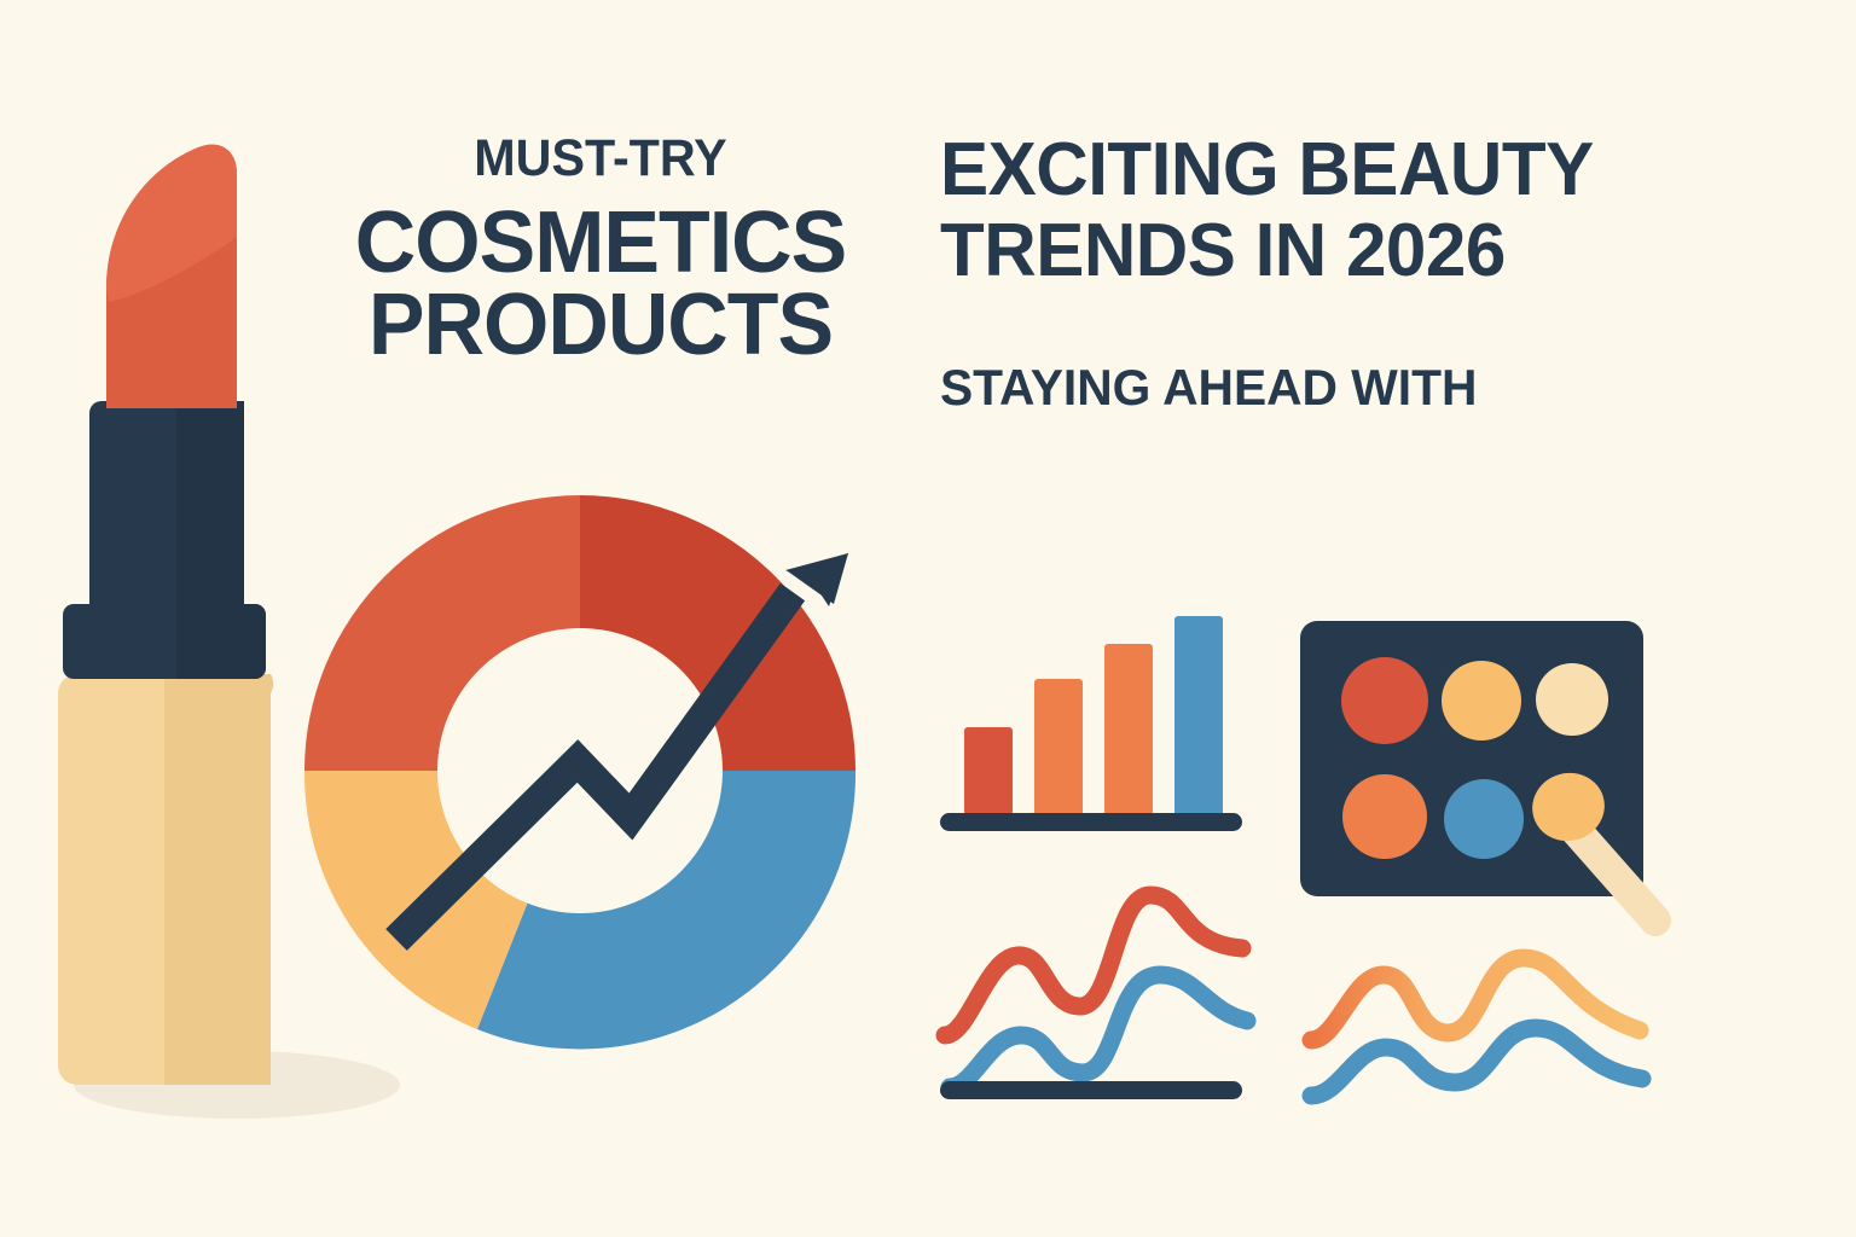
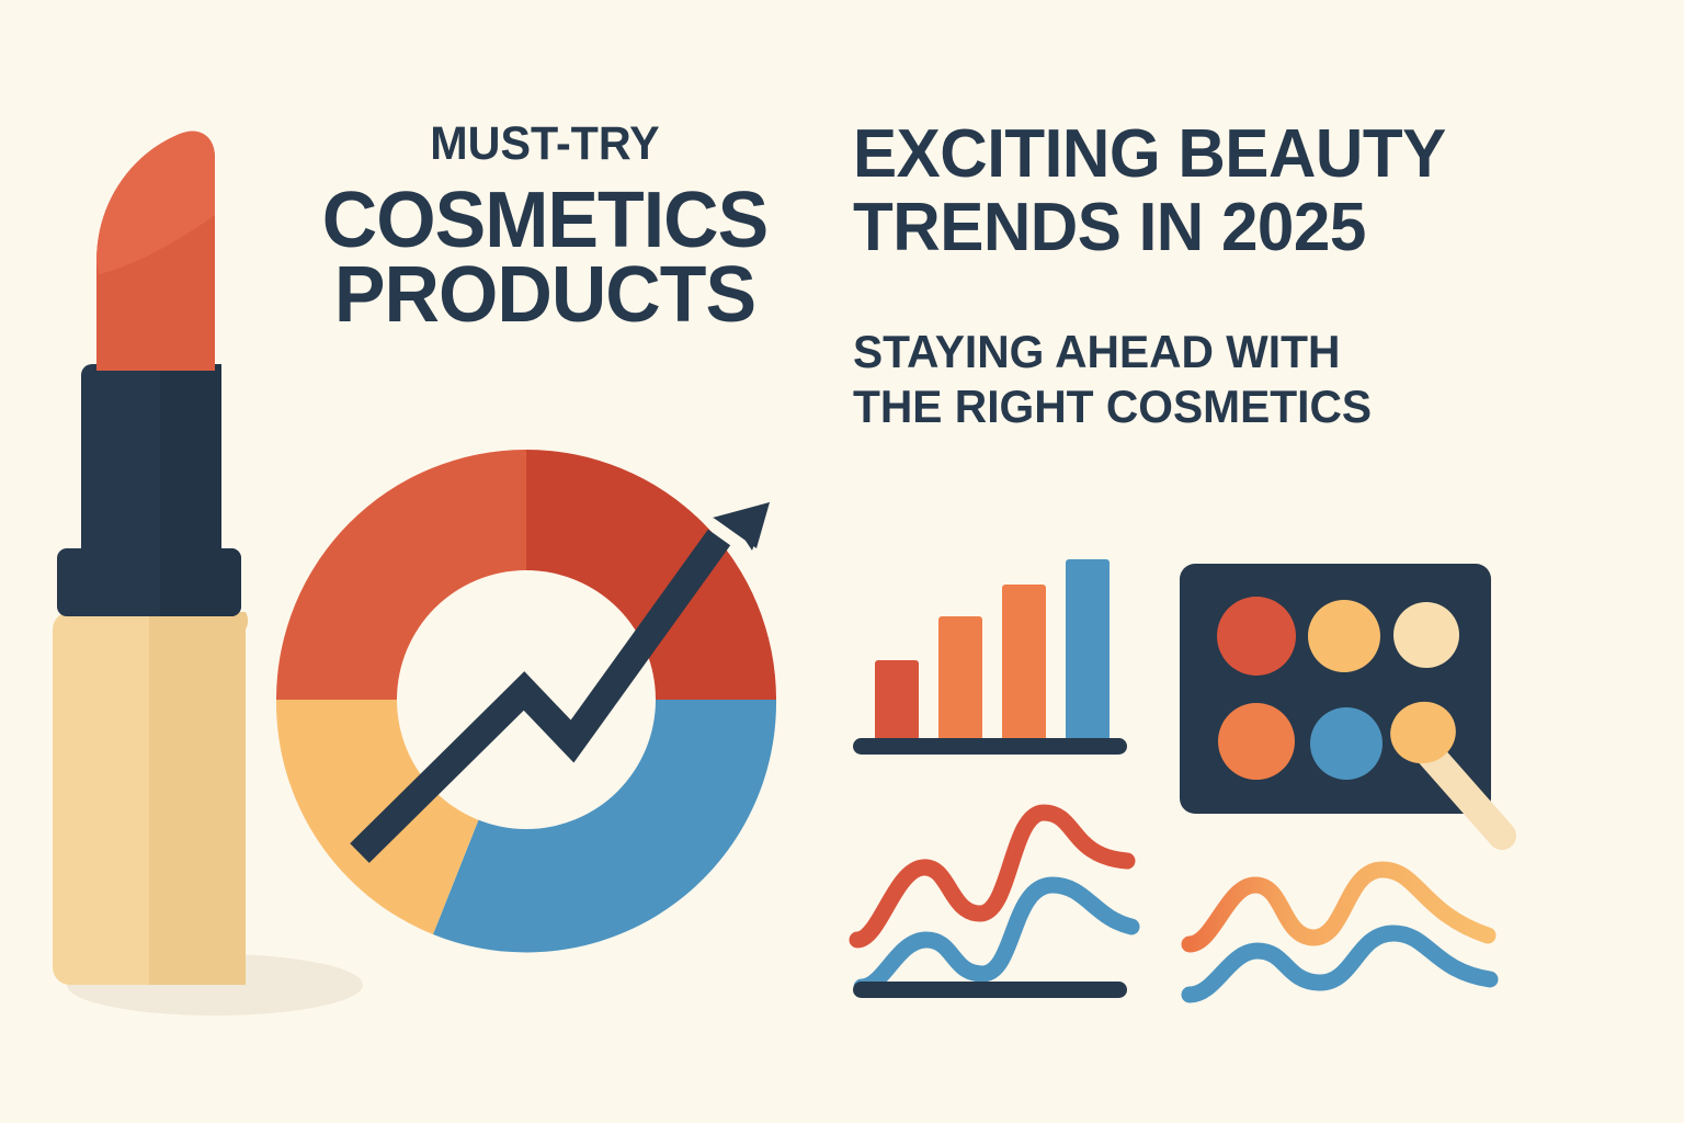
  MUST-TRY
  COSMETICS
  PRODUCTS
  EXCITING BEAUTY
- TRENDS IN 2026
+ TRENDS IN 2025
  STAYING AHEAD WITH
+ THE RIGHT COSMETICS
